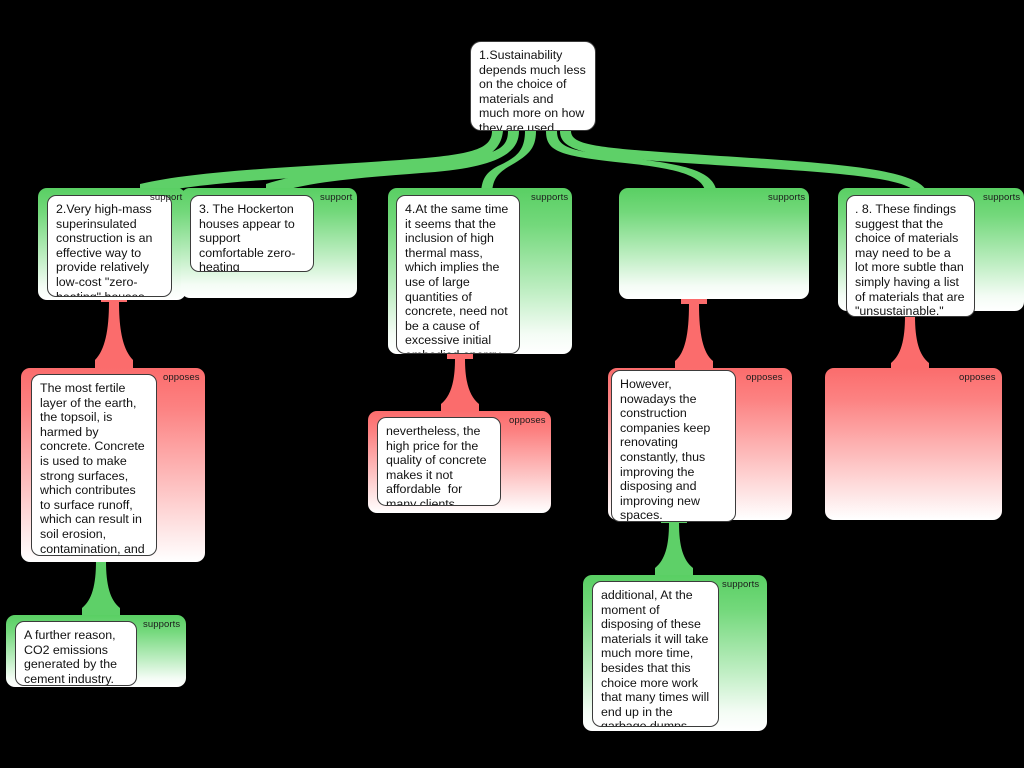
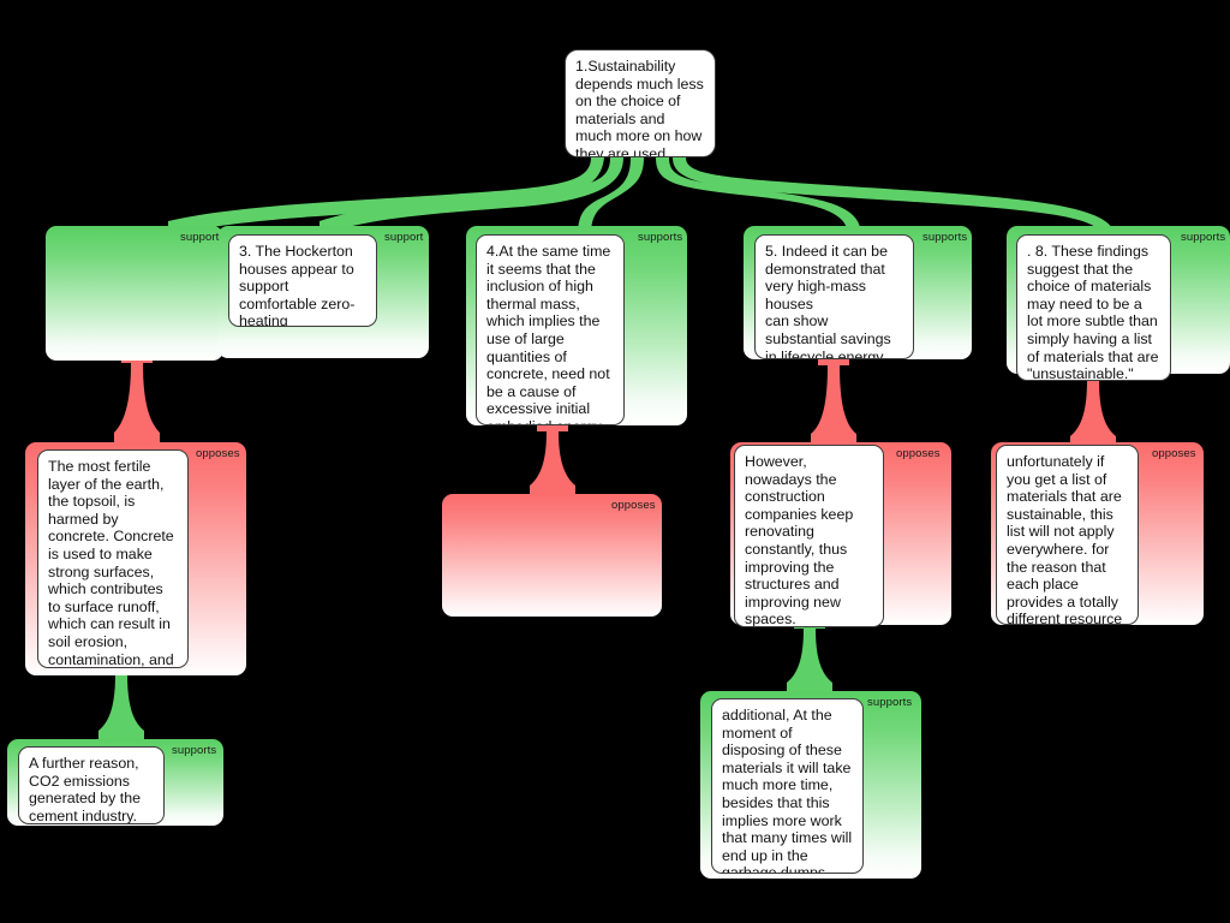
  1.Sustainability depends much less on the choice of materials and much more on how they are used.
  support
- 2.Very high-mass superinsulated construction is an effective way to provide relatively low-cost "zero-heating" houses.
  support
  3. The Hockerton houses appear to support comfortable zero-heating
  supports
  4.At the same time it seems that the inclusion of high thermal mass, which implies the use of large quantities of concrete, need not be a cause of excessive initial
  supports
+ 5. Indeed it can be demonstrated that very high-mass houses
+ can show substantial savings in lifecycle energy
  supports
  . 8. These findings suggest that the choice of materials may need to be a lot more subtle than simply having a list of materials that are "unsustainable."
  opposes
  The most fertile layer of the earth, the topsoil, is harmed by concrete. Concrete is used to make strong surfaces, which contributes to surface runoff, which can result in soil erosion, contamination, and
  opposes
- nevertheless, the high price for the quality of concrete makes it not affordable for many clients
  opposes
- However, nowadays the construction companies keep renovating constantly, thus improving the disposing and improving new spaces.
+ However, nowadays the construction companies keep renovating constantly, thus improving the structures and improving new spaces.
  opposes
+ unfortunately if you get a list of materials that are sustainable, this list will not apply everywhere. for the reason that each place provides a totally different resource
  supports
  A further reason, CO2 emissions generated by the cement industry.
  supports
- additional, At the moment of disposing of these materials it will take much more time, besides that this choice more work that many times will end up in the garbage dumps.
+ additional, At the moment of disposing of these materials it will take much more time, besides that this implies more work that many times will end up in the garbage dumps.
